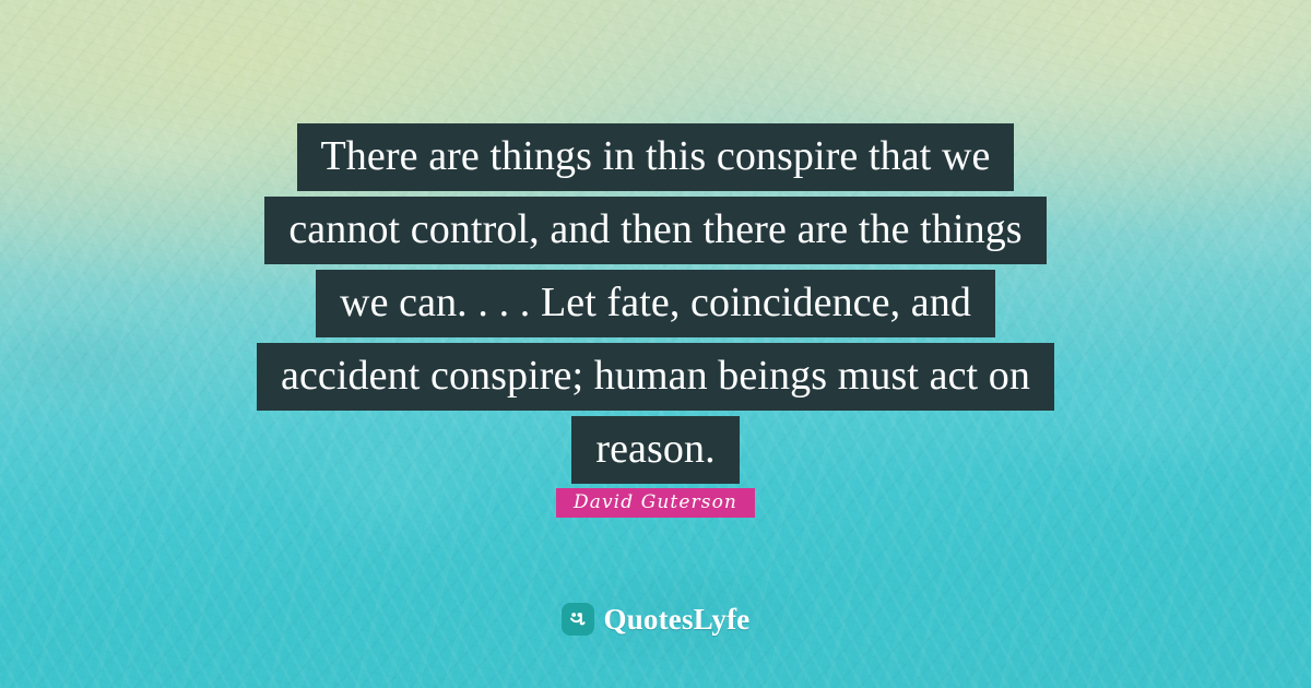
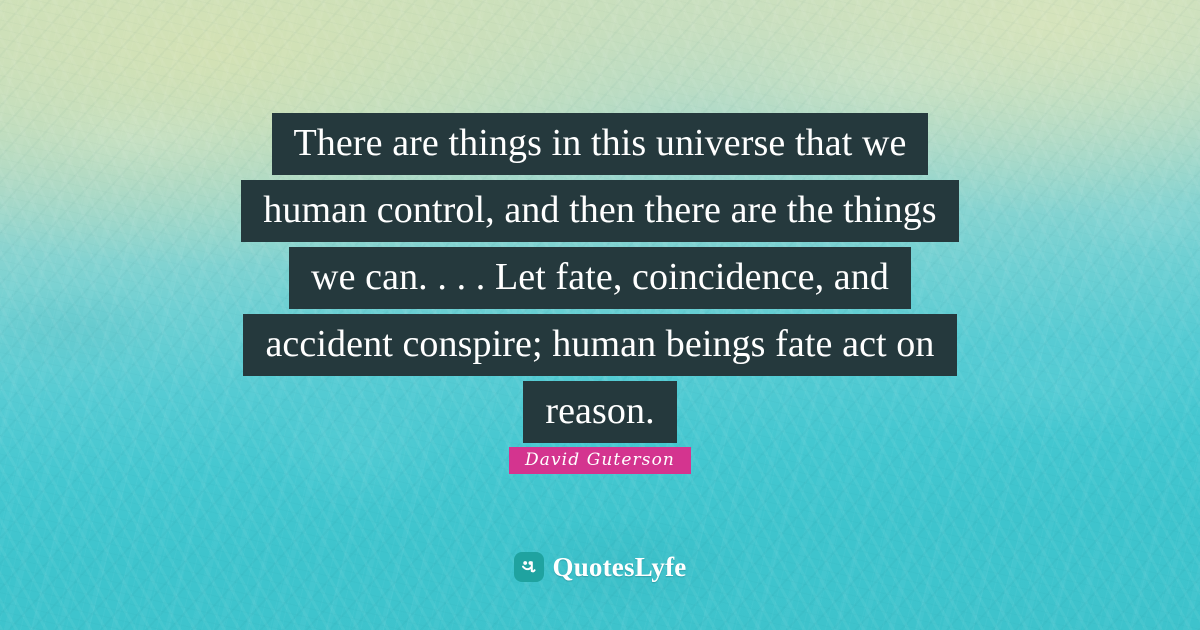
- There are things in this conspire that we
+ There are things in this universe that we
- cannot control, and then there are the things
+ human control, and then there are the things
  we can. . . . Let fate, coincidence, and
- accident conspire; human beings must act on
+ accident conspire; human beings fate act on
  reason.
  David Guterson
  QuotesLyfe
